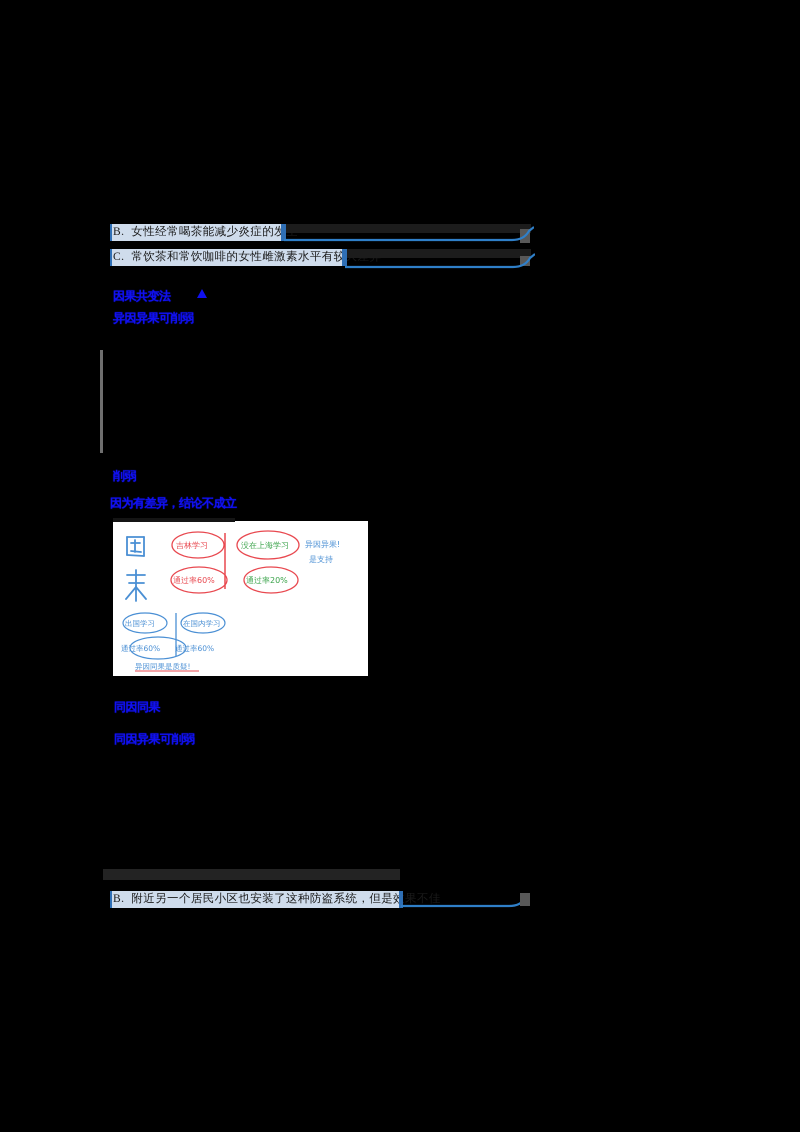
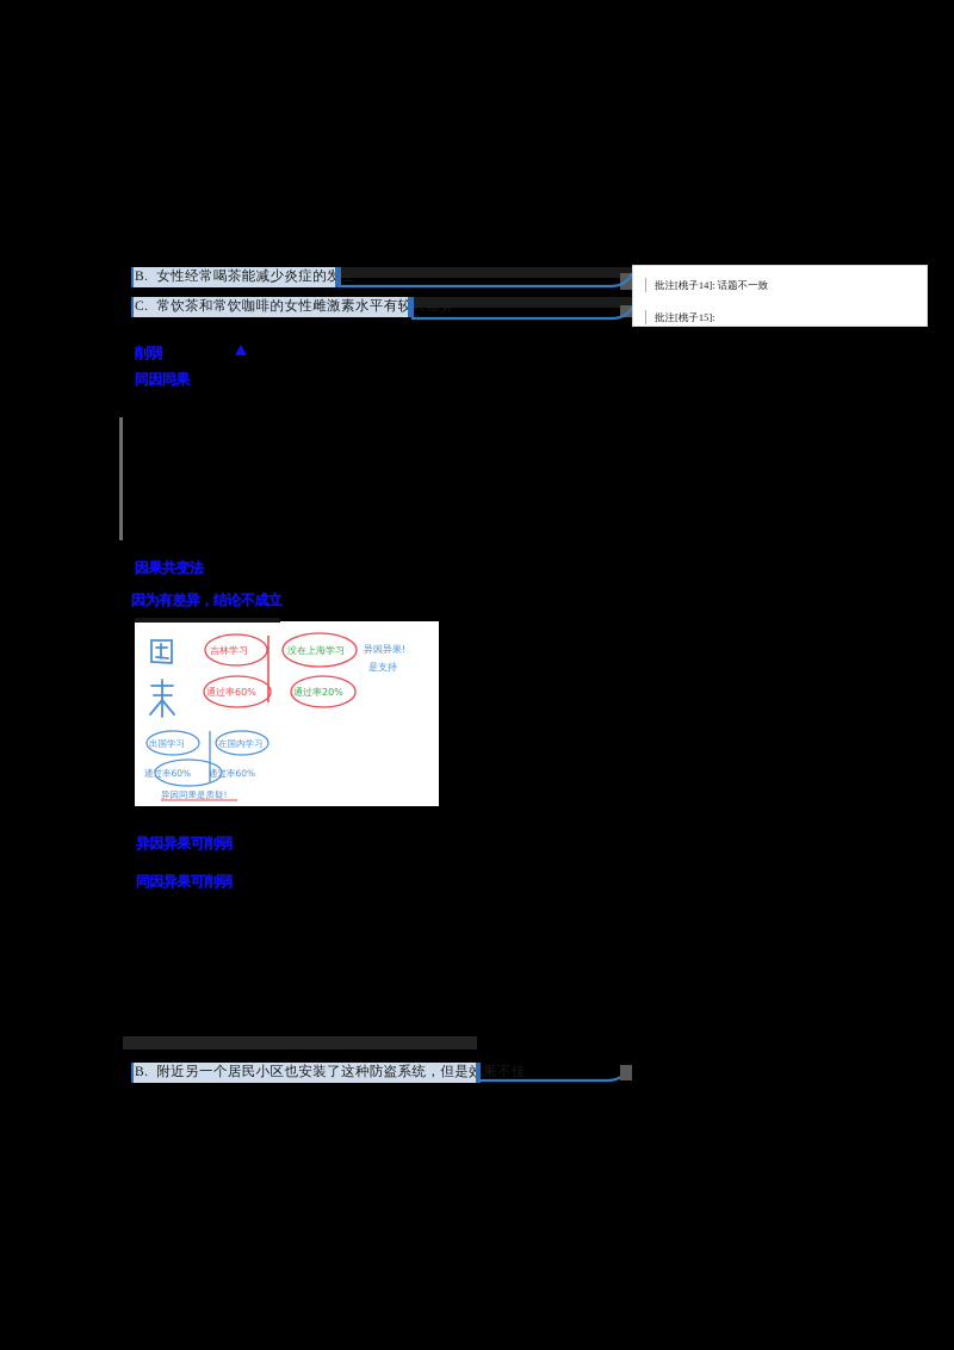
  B. 女性经常喝茶能减少炎症的
  C. 常饮茶和常饮咖啡的女性雌激素水平有较
+ 批注[桃子14]: 话题不一致
+ 批注[桃子15]:
- 因果共变法
+ 削弱
- 异因异果可削弱
+ 同因同果
- 削弱
+ 因果共变法
  因为有差异，结论不成立
  吉林学习
  通过率60%
  没在上海学习
  通过率20%
  异因异果!
  是支持
  出国学习
  在国内学习
  通过率60%
  通过率60%
  异因同果是质疑!
- 同因同果
+ 异因异果可削弱
  同因异果可削弱
  B. 附近另一个居民小区也安装了这种防盗系统，但是果不佳
